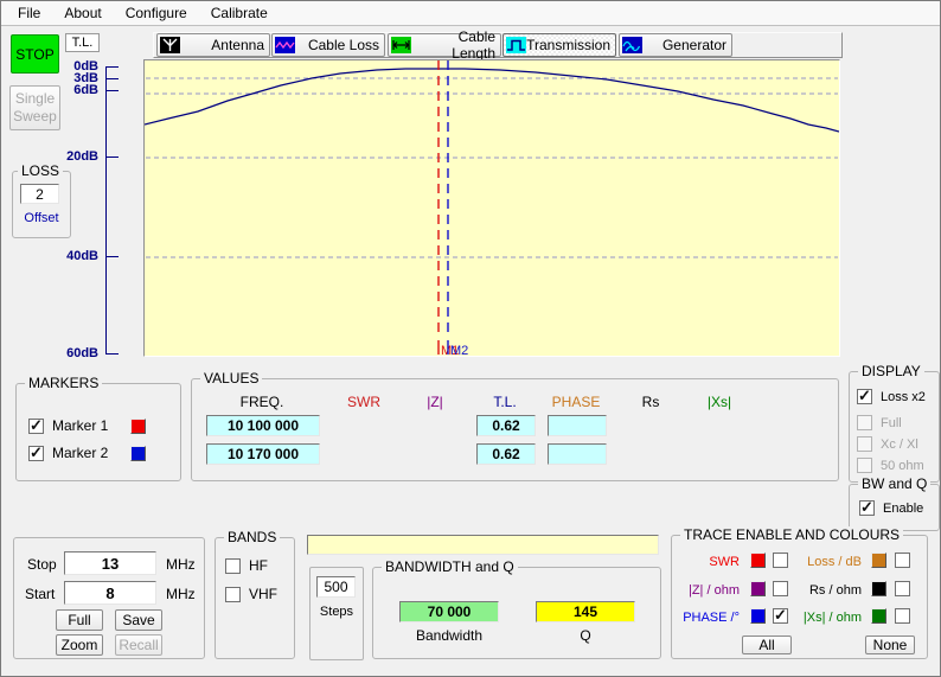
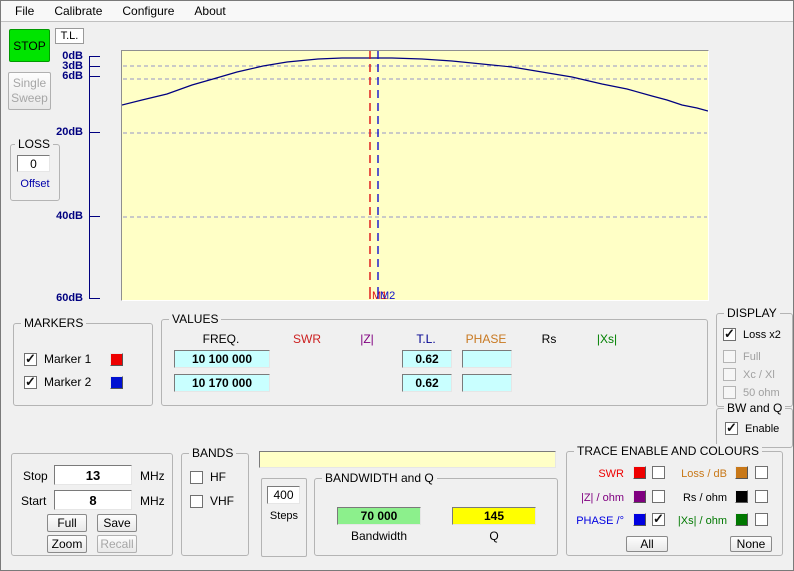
  File
- About
+ Calibrate
  Configure
- Calibrate
+ About
- Antenna
- Cable Loss
- Cable Length
- Transmission
- Generator
  STOP
  T.L.
  Single Sweep
  0dB
  3dB
  6dB
  20dB
  40dB
  60dB
  LOSS
- 2
+ 0
  Offset
  M1
  M2
  MARKERS
  Marker 1
  Marker 2
  VALUES
  FREQ.
  SWR
  |Z|
  T.L.
  PHASE
  Rs
  |Xs|
  10 100 000
  0.62
  10 170 000
  0.62
  DISPLAY
  Loss x2
  Full
  Xc / Xl
  50 ohm
  BW and Q
  Enable
  Stop
  13
  MHz
  Start
  8
  MHz
  Full
  Save
  Zoom
  Recall
  BANDS
  HF
  VHF
- 500
+ 400
  Steps
  BANDWIDTH and Q
  70 000
  Bandwidth
  145
  Q
  TRACE ENABLE AND COLOURS
  SWR
  Loss / dB
  |Z| / ohm
  Rs / ohm
  PHASE /°
  |Xs| / ohm
  All
  None
